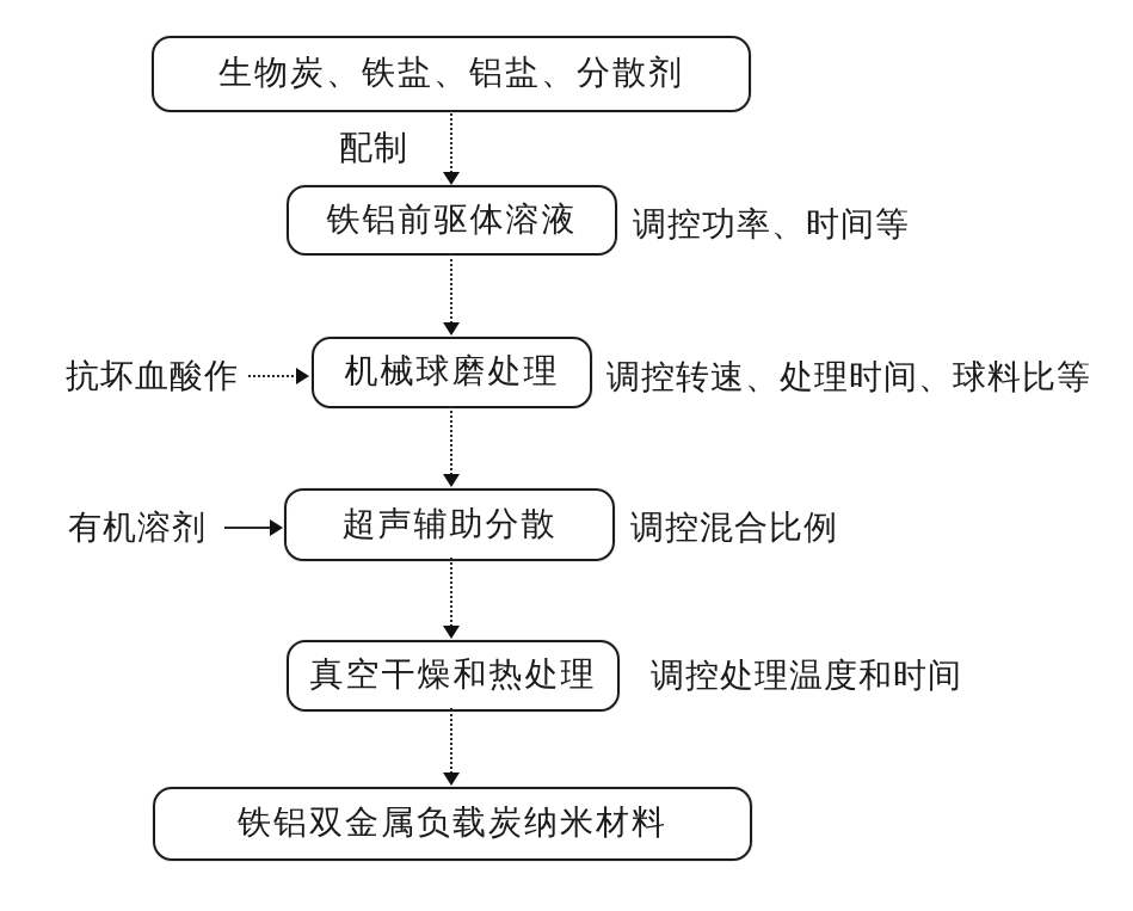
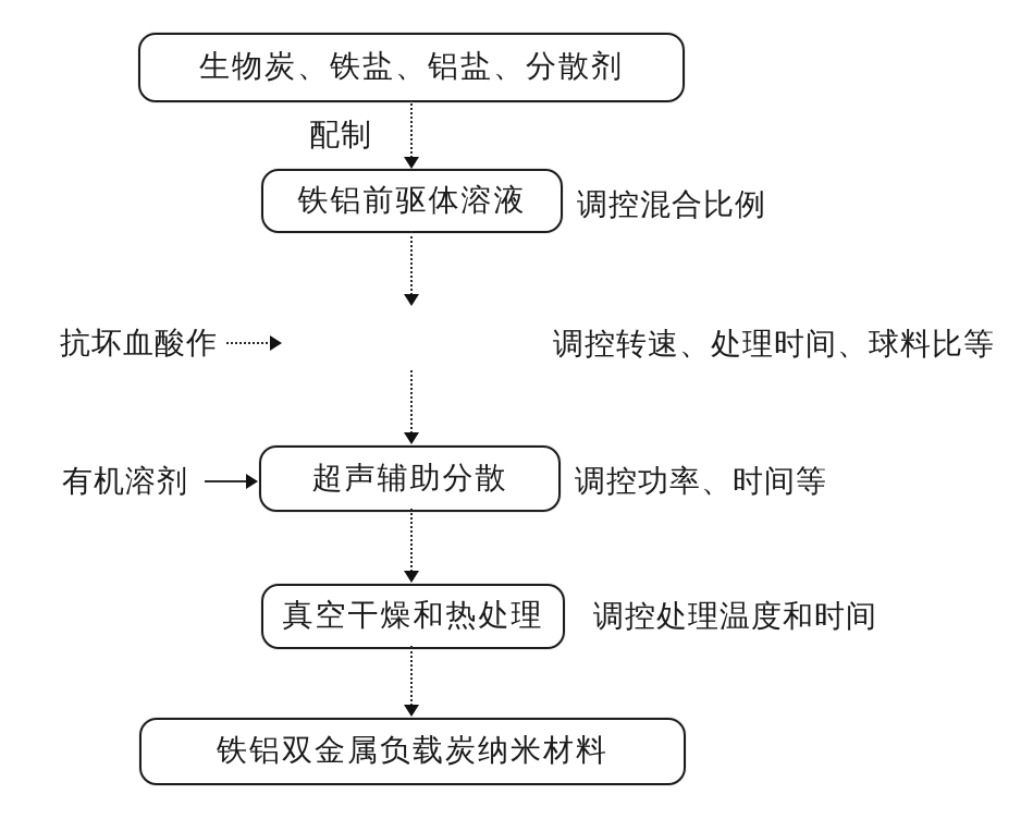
  生物炭、铁盐、铝盐、分散剂
  配制
  铁铝前驱体溶液
- 调控功率、时间等
+ 调控混合比例
  抗坏血酸作
- 机械球磨处理
  调控转速、处理时间、球料比等
  有机溶剂
  超声辅助分散
- 调控混合比例
+ 调控功率、时间等
  真空干燥和热处理
  调控处理温度和时间
  铁铝双金属负载炭纳米材料
